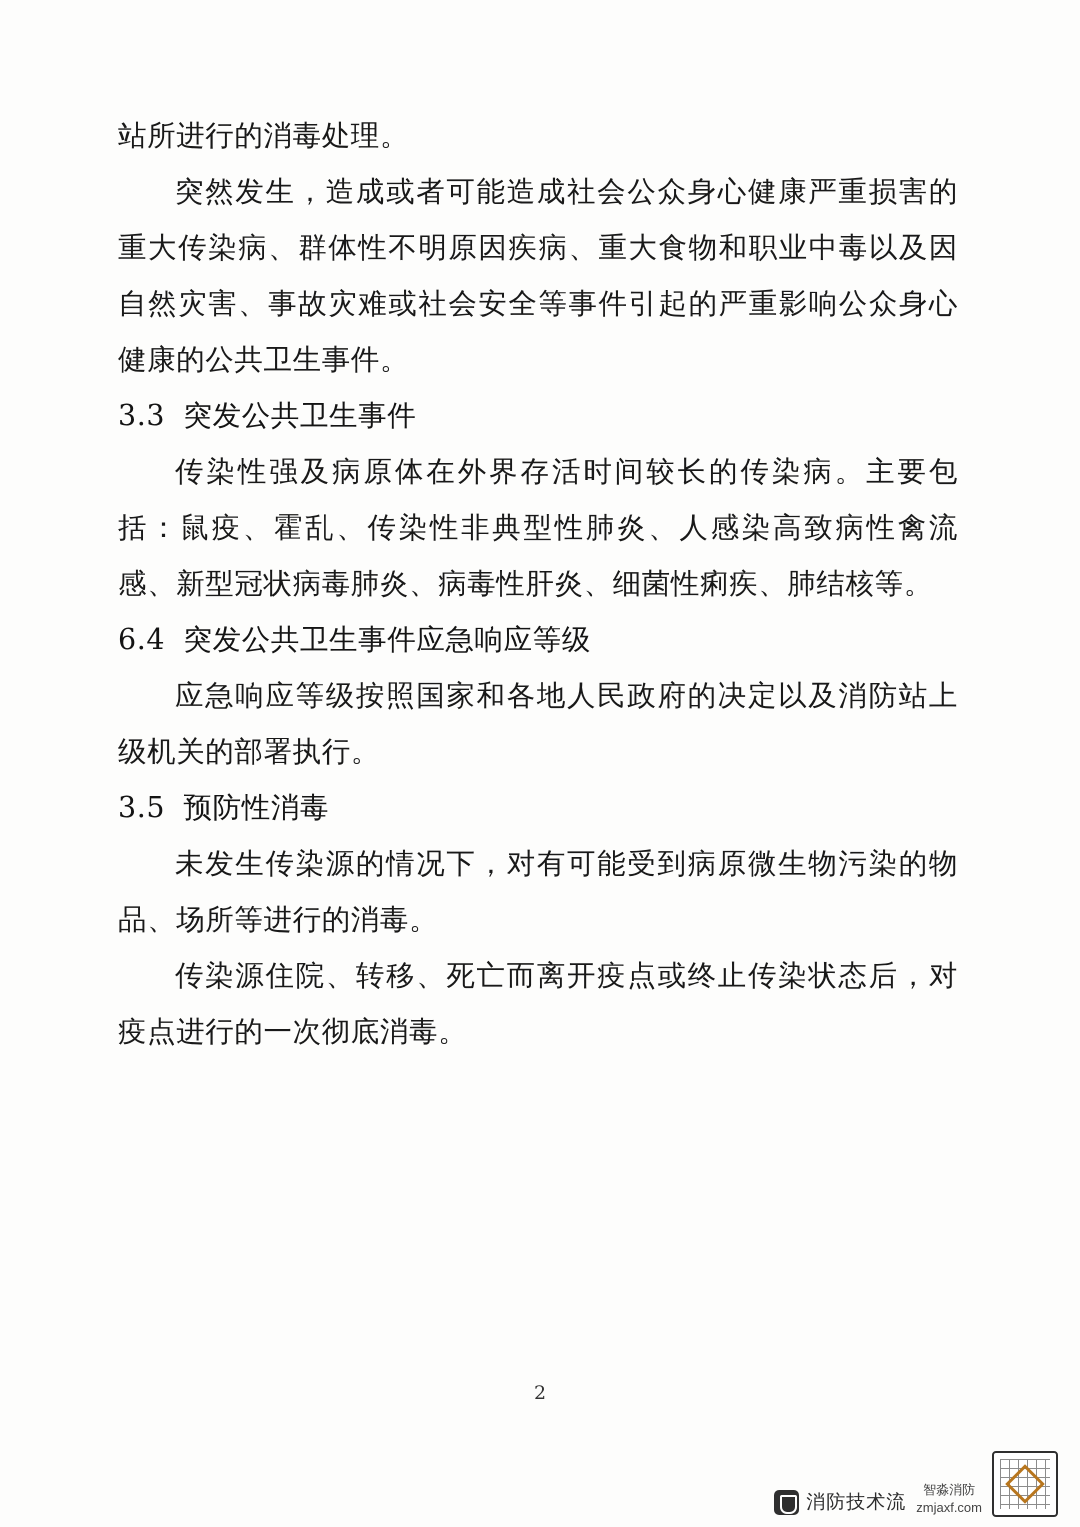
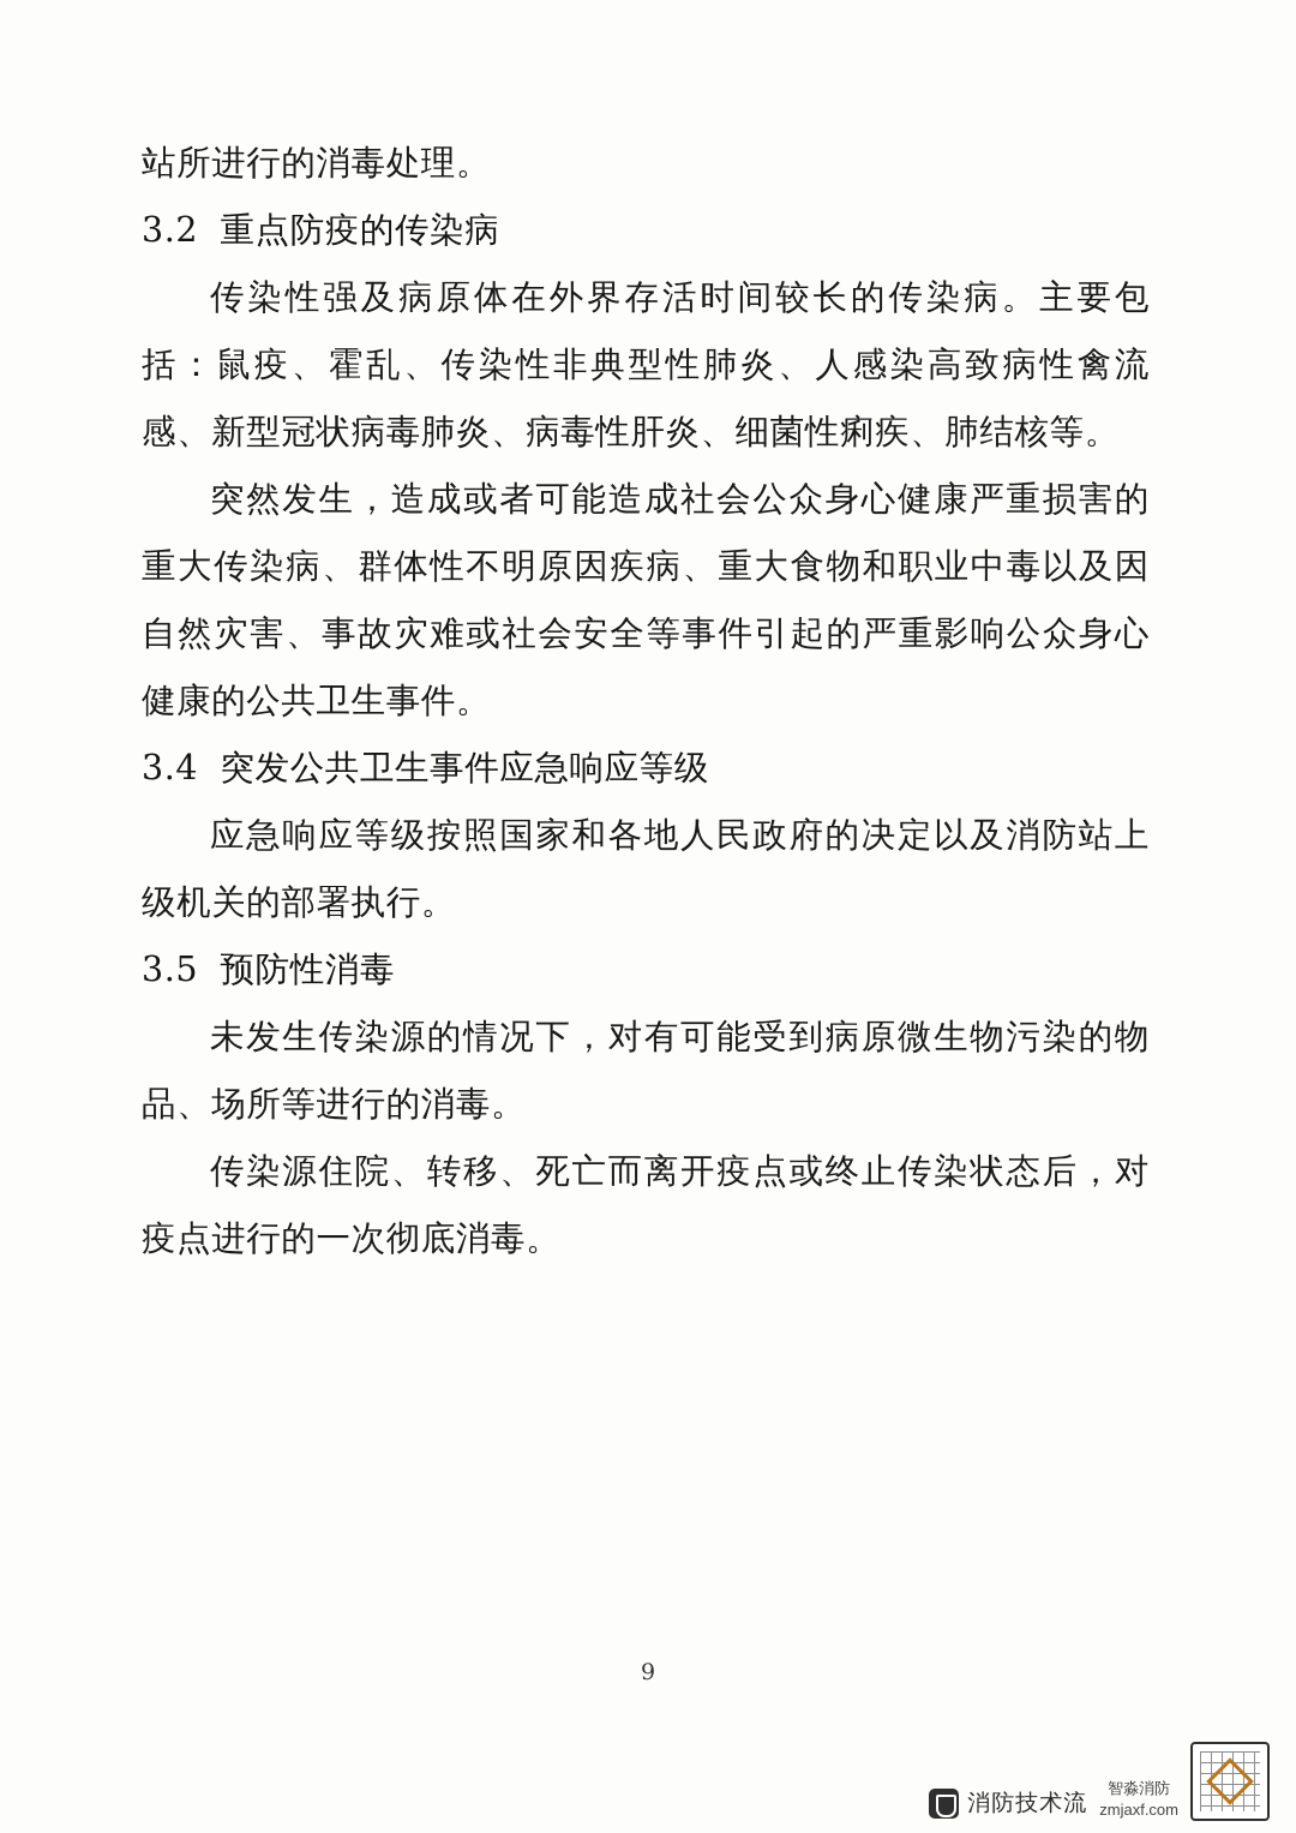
  站所进行的消毒处理。
+ 3.2 重点防疫的传染病
- 突然发生，造成或者可能造成社会公众身心健康严重损害的重大传染病、群体性不明原因疾病、重大食物和职业中毒以及因自然灾害、事故灾难或社会安全等事件引起的严重影响公众身心健康的公共卫生事件。
+ 传染性强及病原体在外界存活时间较长的传染病。主要包括：鼠疫、霍乱、传染性非典型性肺炎、人感染高致病性禽流感、新型冠状病毒肺炎、病毒性肝炎、细菌性痢疾、肺结核等。
- 3.3 突发公共卫生事件
- 传染性强及病原体在外界存活时间较长的传染病。主要包括：鼠疫、霍乱、传染性非典型性肺炎、人感染高致病性禽流感、新型冠状病毒肺炎、病毒性肝炎、细菌性痢疾、肺结核等。
+ 突然发生，造成或者可能造成社会公众身心健康严重损害的重大传染病、群体性不明原因疾病、重大食物和职业中毒以及因自然灾害、事故灾难或社会安全等事件引起的严重影响公众身心健康的公共卫生事件。
- 6.4 突发公共卫生事件应急响应等级
+ 3.4 突发公共卫生事件应急响应等级
  应急响应等级按照国家和各地人民政府的决定以及消防站上级机关的部署执行。
  3.5 预防性消毒
  未发生传染源的情况下，对有可能受到病原微生物污染的物品、场所等进行的消毒。
  传染源住院、转移、死亡而离开疫点或终止传染状态后，对疫点进行的一次彻底消毒。
- 2
+ 9
  消防技术流
  智淼消防
  zmjaxf.com
